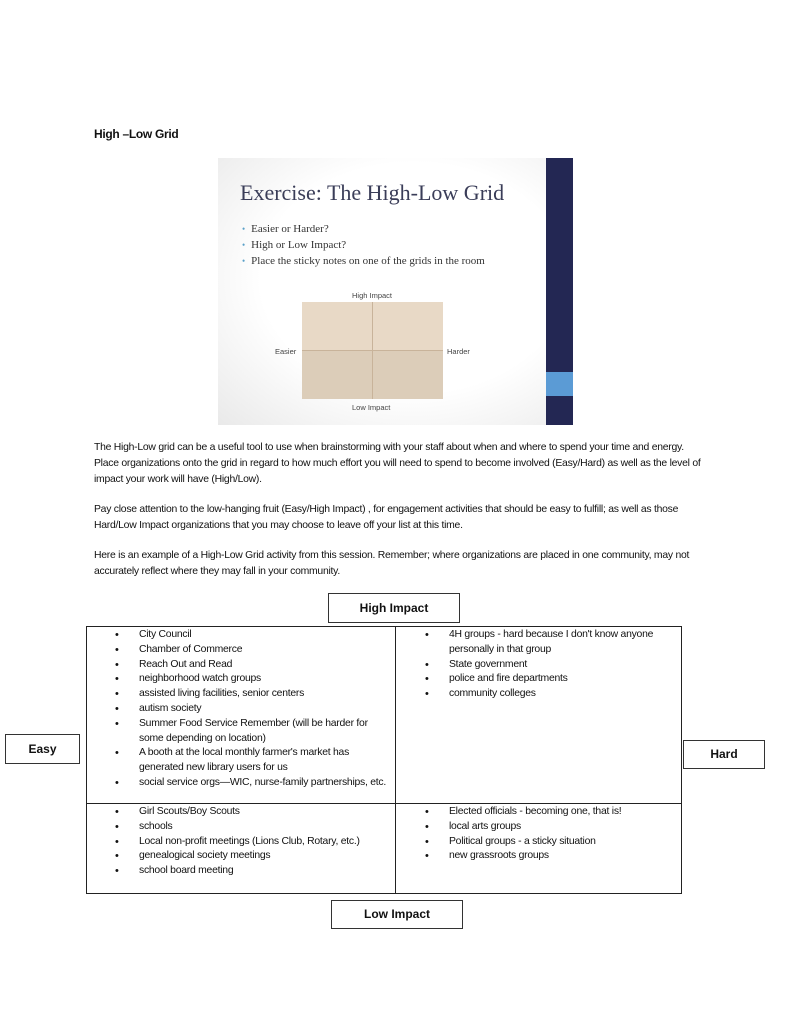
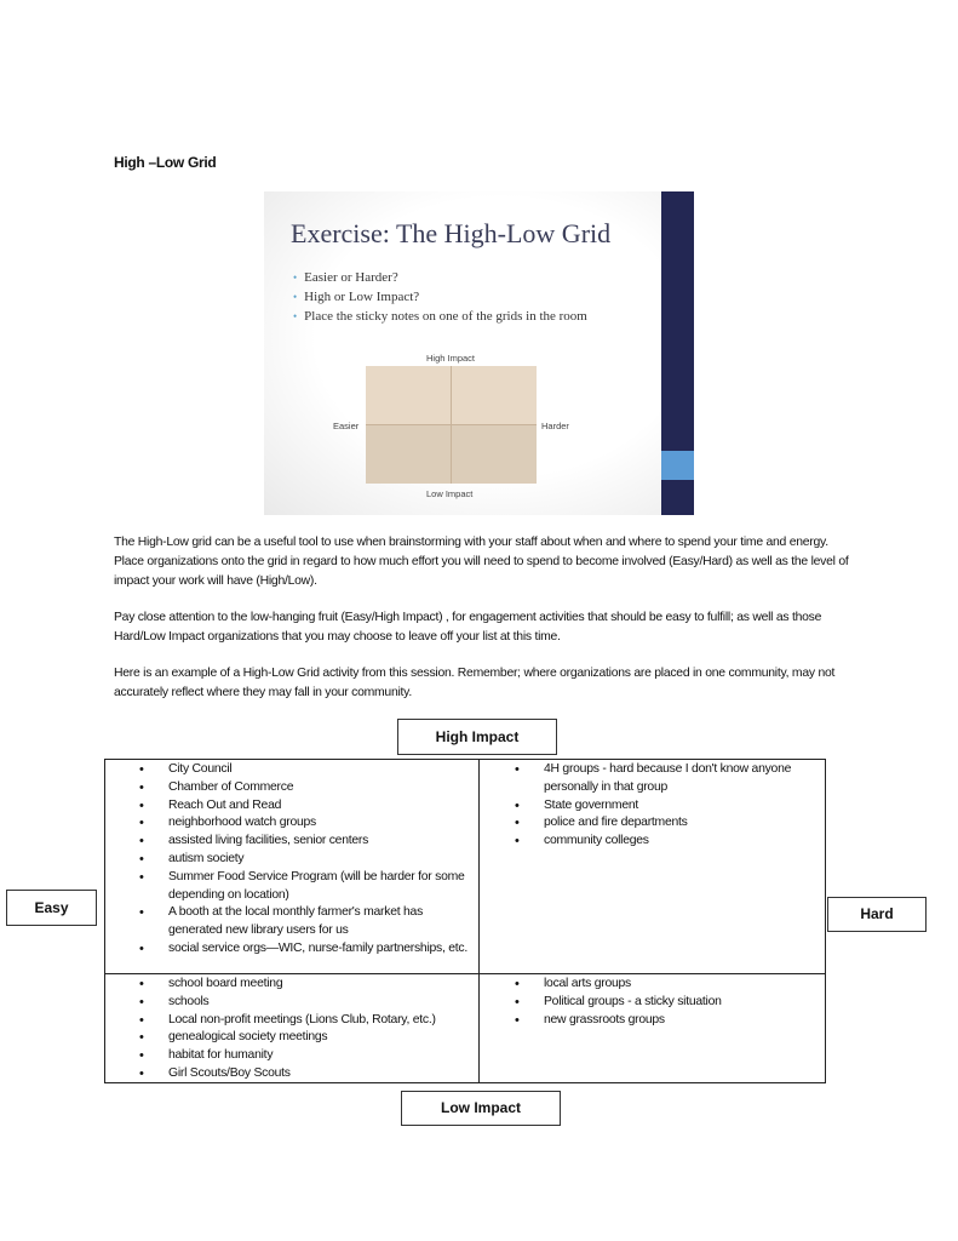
  High –Low Grid
  Exercise: The High-Low Grid
  Easier or Harder?
  High or Low Impact?
  Place the sticky notes on one of the grids in the room
  High Impact
  Easier
  Harder
  Low Impact
  The High-Low grid can be a useful tool to use when brainstorming with your staff about when and where to spend your time and energy. Place organizations onto the grid in regard to how much effort you will need to spend to become involved (Easy/Hard) as well as the level of impact your work will have (High/Low).
  Pay close attention to the low-hanging fruit (Easy/High Impact) , for engagement activities that should be easy to fulfill; as well as those Hard/Low Impact organizations that you may choose to leave off your list at this time.
  Here is an example of a High-Low Grid activity from this session. Remember; where organizations are placed in one community, may not accurately reflect where they may fall in your community.
  High Impact
  Easy
  Hard
  Low Impact
  City Council
  Chamber of Commerce
  Reach Out and Read
  neighborhood watch groups
  assisted living facilities, senior centers
  autism society
- Summer Food Service Remember (will be harder for some depending on location)
+ Summer Food Service Program (will be harder for some depending on location)
  A booth at the local monthly farmer's market has generated new library users for us
  social service orgs—WIC, nurse-family partnerships, etc.
  4H groups - hard because I don't know anyone personally in that group
  State government
  police and fire departments
  community colleges
- Girl Scouts/Boy Scouts
+ school board meeting
  schools
  Local non-profit meetings (Lions Club, Rotary, etc.)
  genealogical society meetings
+ habitat for humanity
- school board meeting
+ Girl Scouts/Boy Scouts
- Elected officials - becoming one, that is!
  local arts groups
  Political groups - a sticky situation
  new grassroots groups
